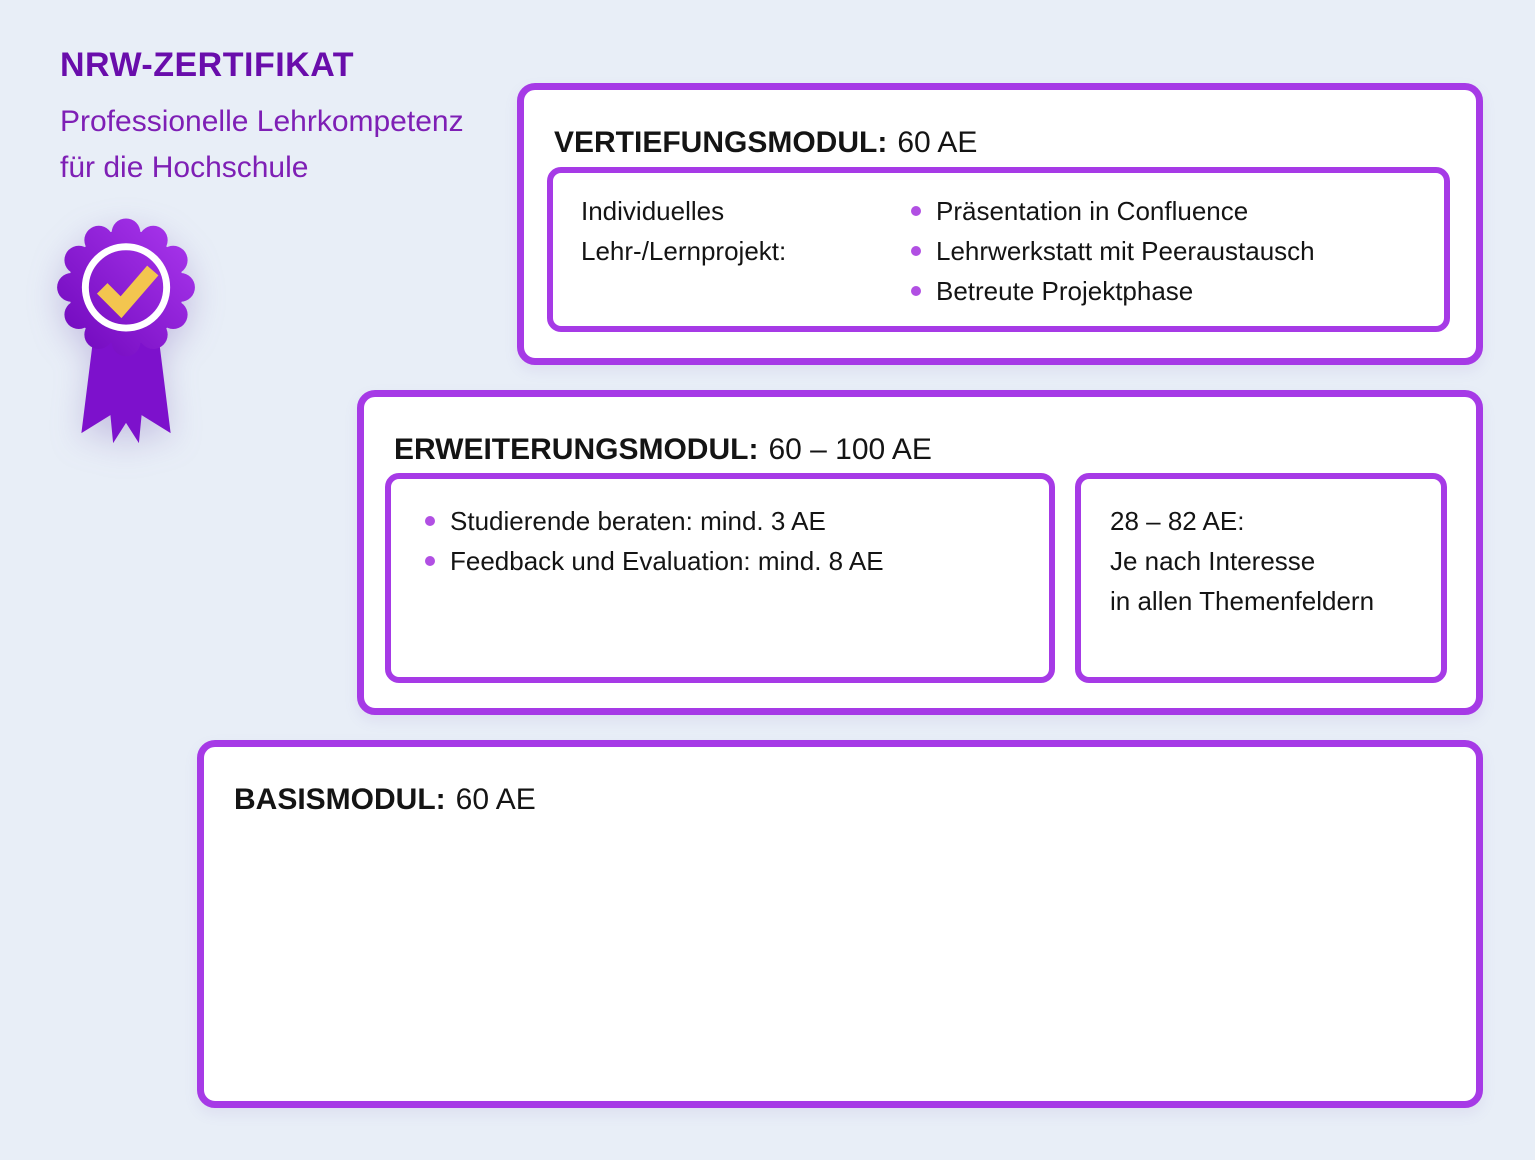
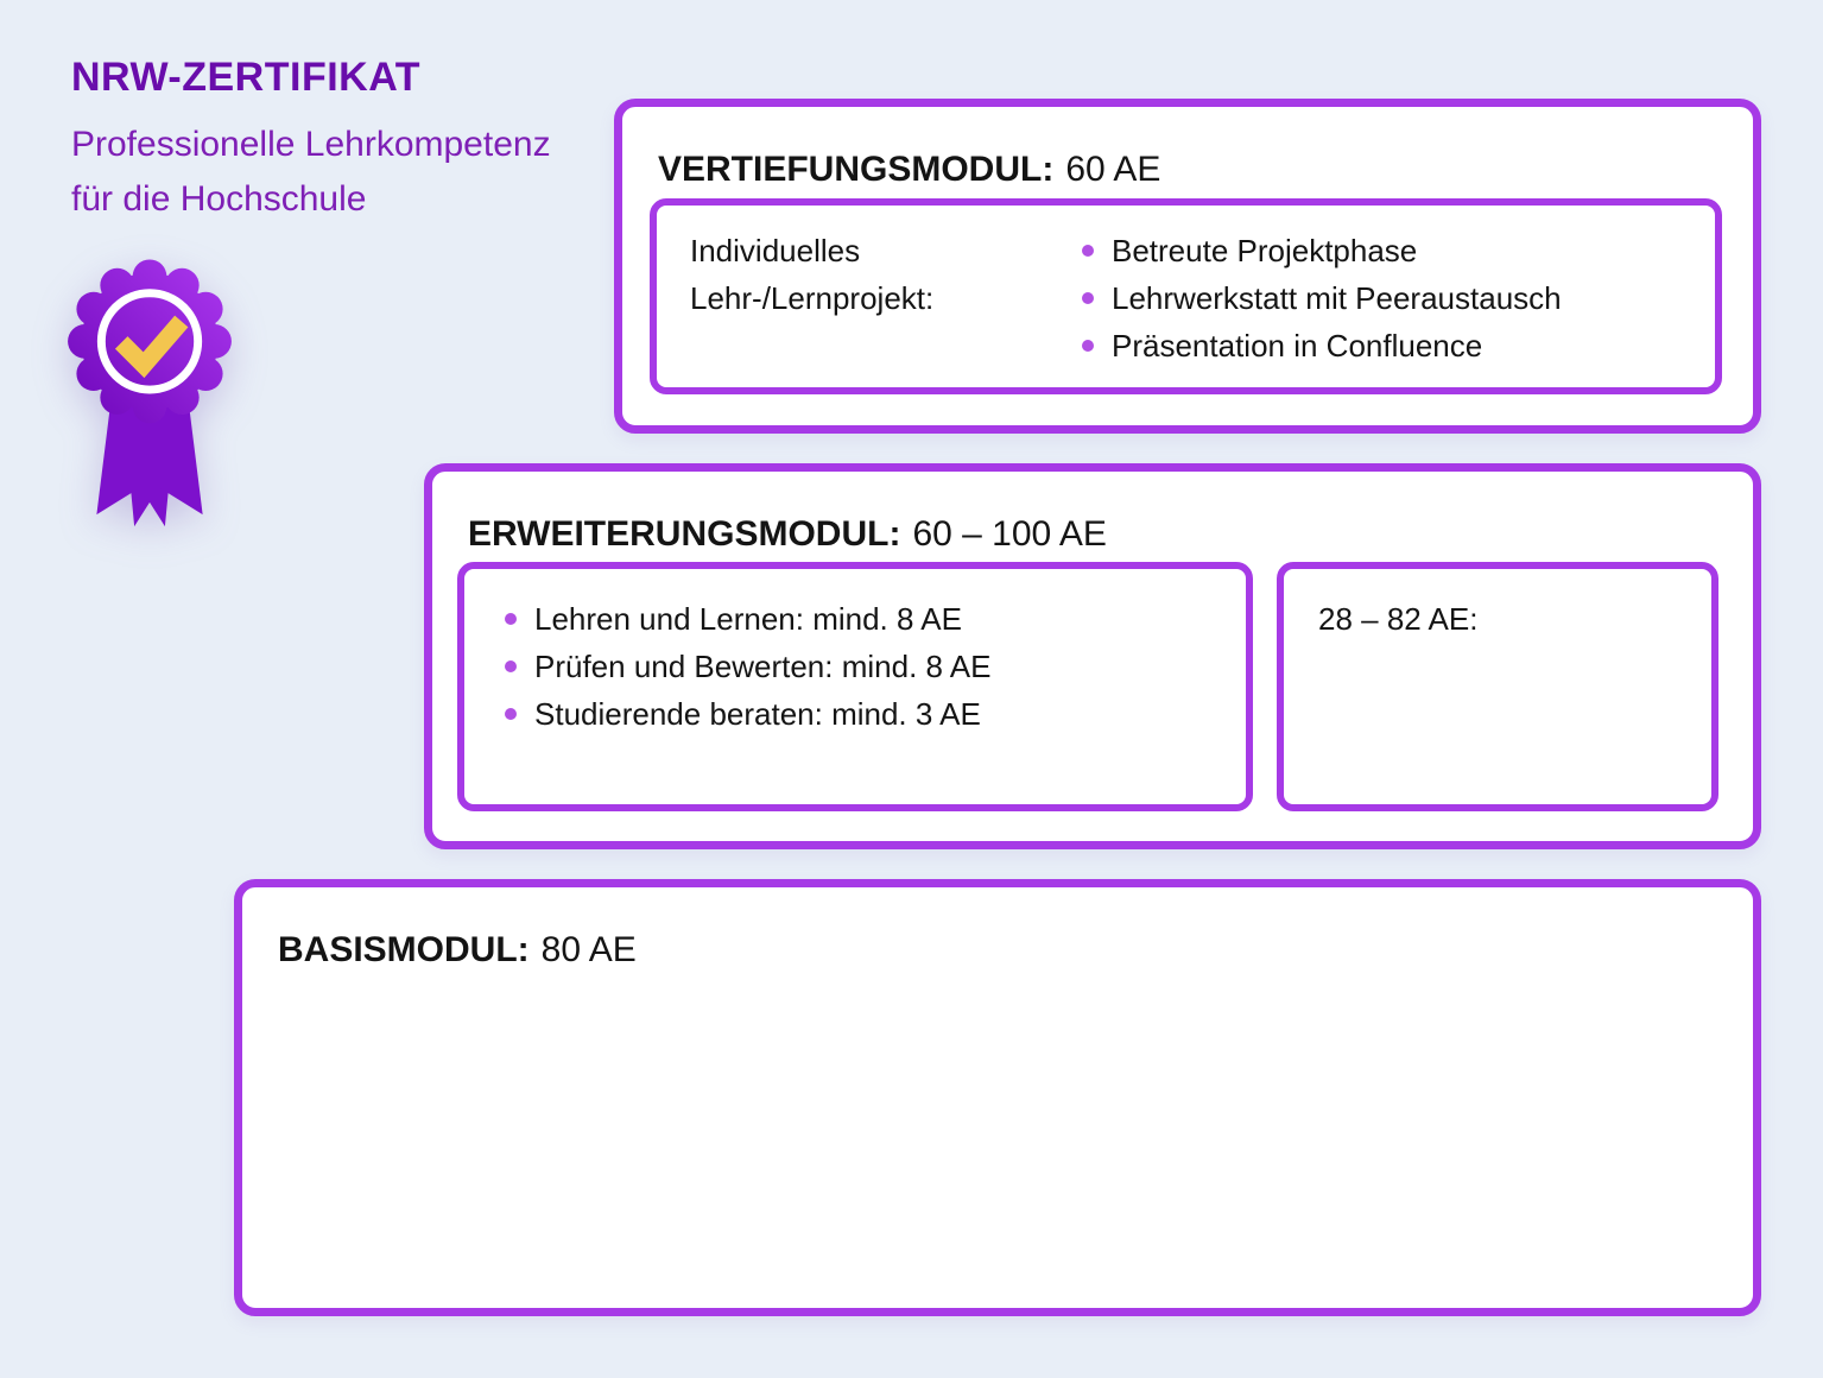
  NRW-ZERTIFIKAT
  Professionelle Lehrkompetenz
  für die Hochschule
  VERTIEFUNGSMODUL: 60 AE
  Individuelles
  Lehr-/Lernprojekt:
- Präsentation in Confluence
+ Betreute Projektphase
  Lehrwerkstatt mit Peeraustausch
- Betreute Projektphase
+ Präsentation in Confluence
  ERWEITERUNGSMODUL: 60 – 100 AE
+ Lehren und Lernen: mind. 8 AE
+ Prüfen und Bewerten: mind. 8 AE
  Studierende beraten: mind. 3 AE
- Feedback und Evaluation: mind. 8 AE
  28 – 82 AE:
- Je nach Interesse
- in allen Themenfeldern
- BASISMODUL: 60 AE
+ BASISMODUL: 80 AE
